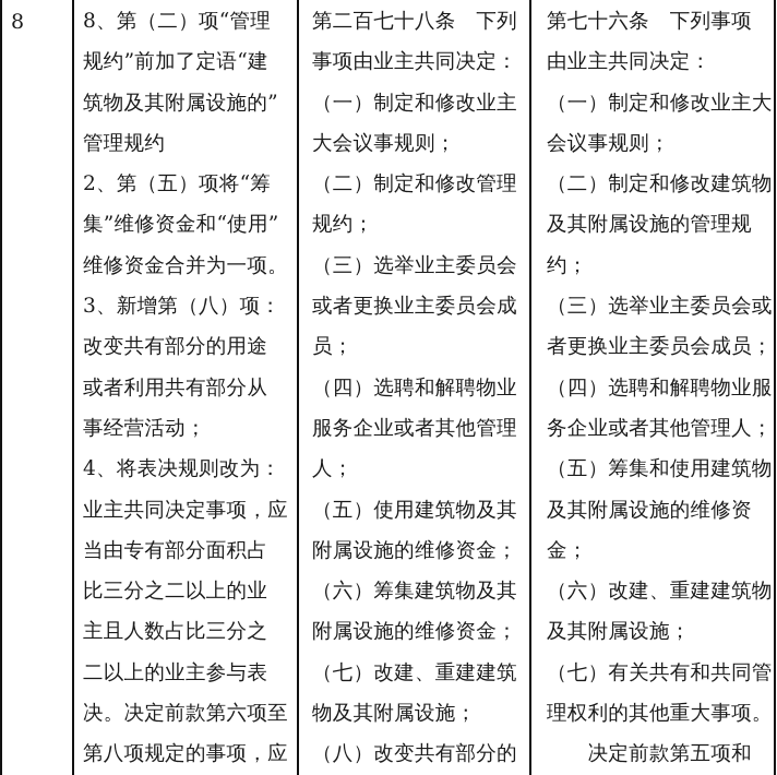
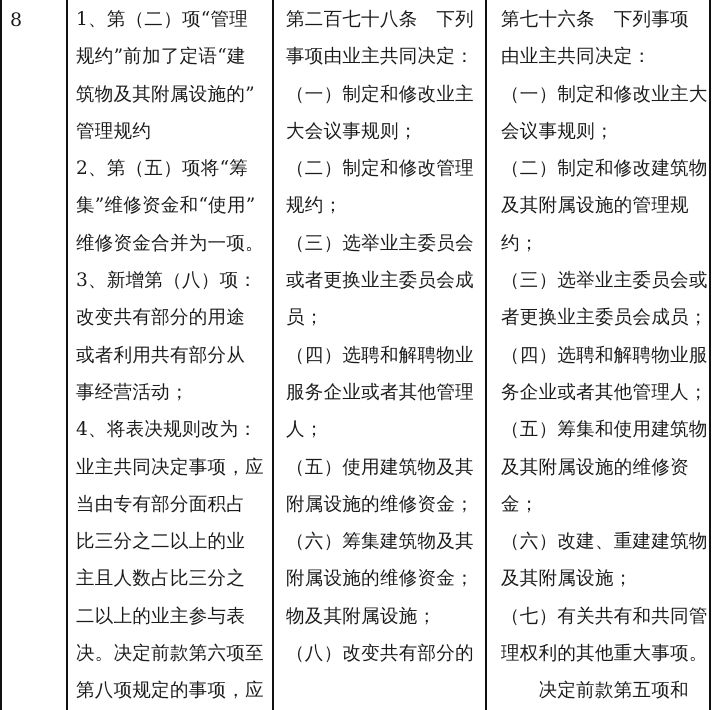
  8
- 8、第（二）项“管理
+ 1、第（二）项“管理
  规约”前加了定语“建
  筑物及其附属设施的”
  管理规约
  2、第（五）项将“筹
  集”维修资金和“使用”
  维修资金合并为一项。
  3、新增第（八）项：
  改变共有部分的用途
  或者利用共有部分从
  事经营活动；
  4、将表决规则改为：
  业主共同决定事项，应
  当由专有部分面积占
  比三分之二以上的业
  主且人数占比三分之
  二以上的业主参与表
  决。决定前款第六项至
  第八项规定的事项，应
  第二百七十八条 下列
  事项由业主共同决定：
  （一）制定和修改业主
  大会议事规则；
  （二）制定和修改管理
  规约；
  （三）选举业主委员会
  或者更换业主委员会成
  员；
  （四）选聘和解聘物业
  服务企业或者其他管理
  人；
  （五）使用建筑物及其
  附属设施的维修资金；
  （六）筹集建筑物及其
  附属设施的维修资金；
- （七）改建、重建建筑
  物及其附属设施；
  （八）改变共有部分的
  第七十六条 下列事项
  由业主共同决定：
  （一）制定和修改业主大
  会议事规则；
  （二）制定和修改建筑物
  及其附属设施的管理规
  约；
  （三）选举业主委员会或
  者更换业主委员会成员；
  （四）选聘和解聘物业服
  务企业或者其他管理人；
  （五）筹集和使用建筑物
  及其附属设施的维修资
  金；
  （六）改建、重建建筑物
  及其附属设施；
  （七）有关共有和共同管
  理权利的其他重大事项。
  决定前款第五项和
